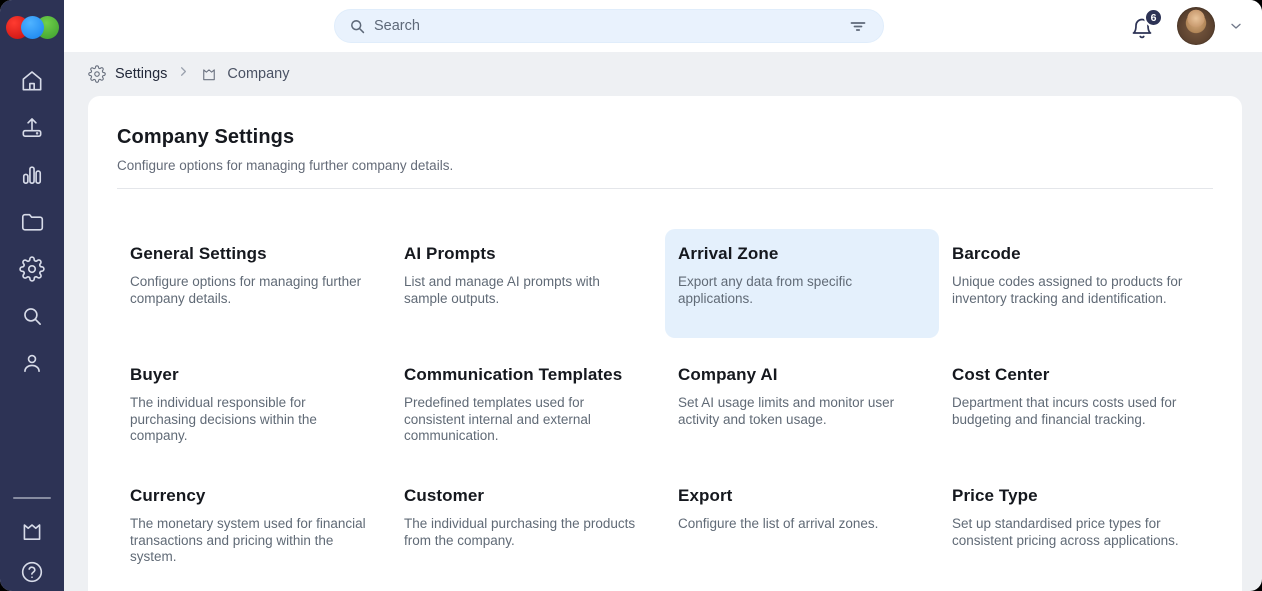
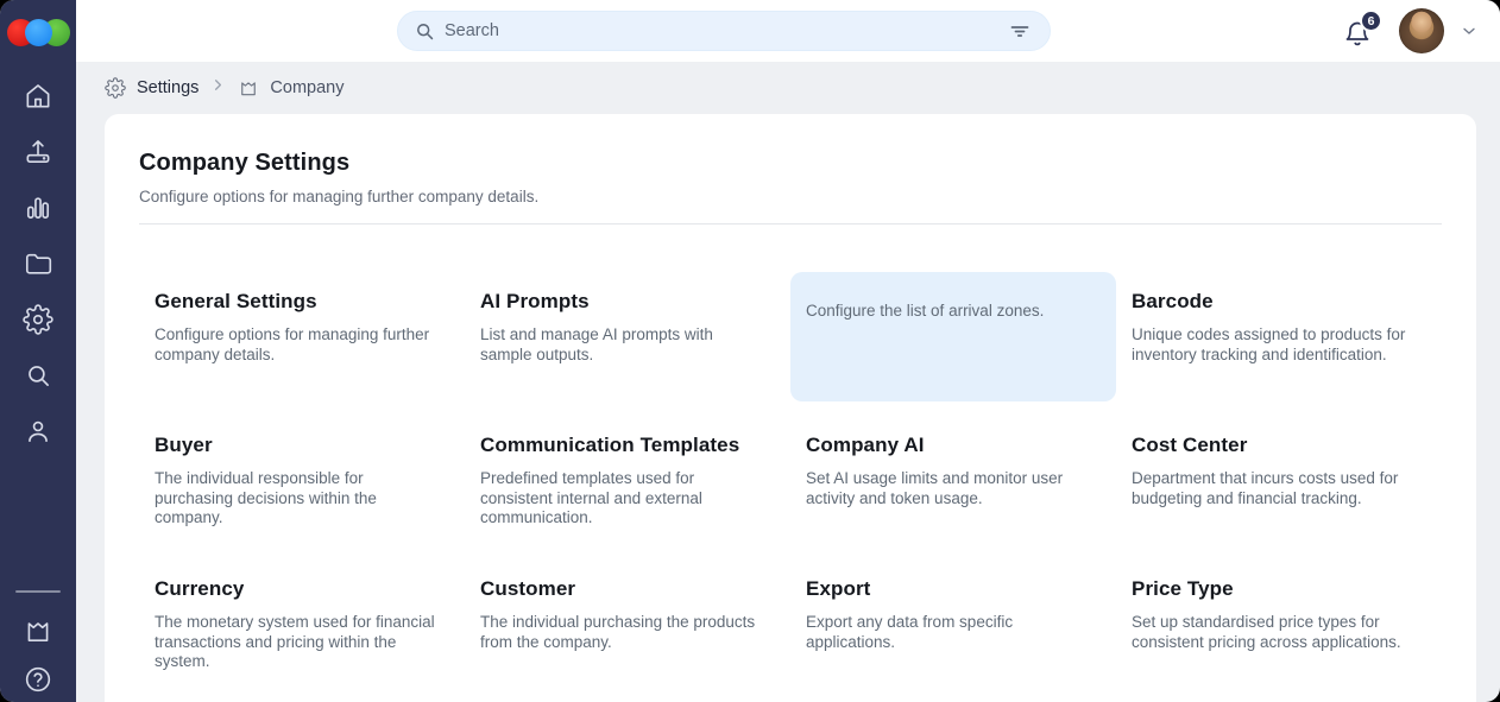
  Search
  6
  Settings
  Company
  Company Settings
  Configure options for managing further company details.
  General Settings
  Configure options for managing further company details.
  AI Prompts
  List and manage AI prompts with sample outputs.
- Arrival Zone
- Export any data from specific applications.
+ Configure the list of arrival zones.
  Barcode
  Unique codes assigned to products for inventory tracking and identification.
  Buyer
  The individual responsible for purchasing decisions within the company.
  Communication Templates
  Predefined templates used for consistent internal and external communication.
  Company AI
  Set AI usage limits and monitor user activity and token usage.
  Cost Center
  Department that incurs costs used for budgeting and financial tracking.
  Currency
  The monetary system used for financial transactions and pricing within the system.
  Customer
  The individual purchasing the products from the company.
  Export
- Configure the list of arrival zones.
+ Export any data from specific applications.
  Price Type
  Set up standardised price types for consistent pricing across applications.
